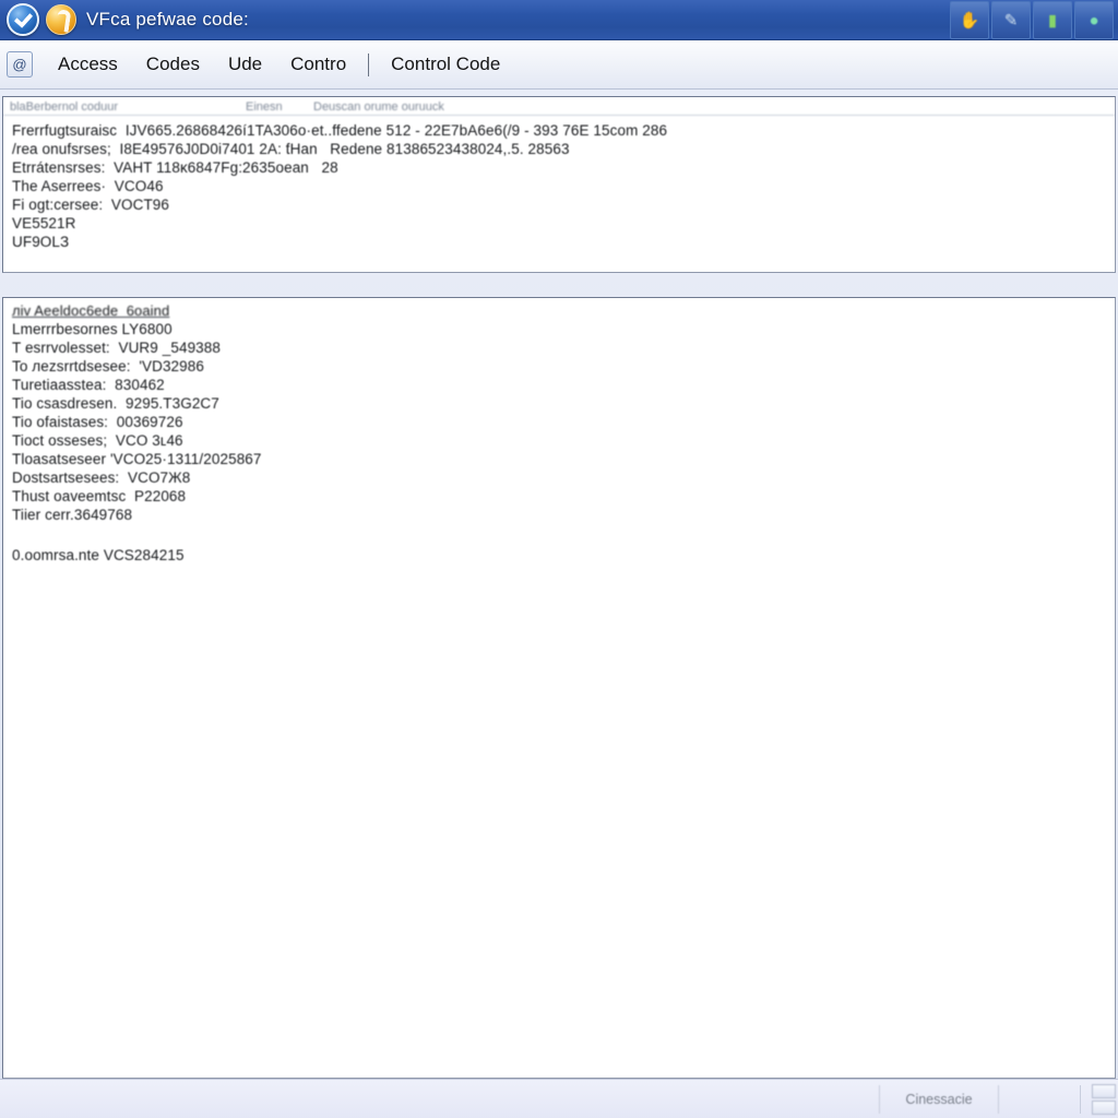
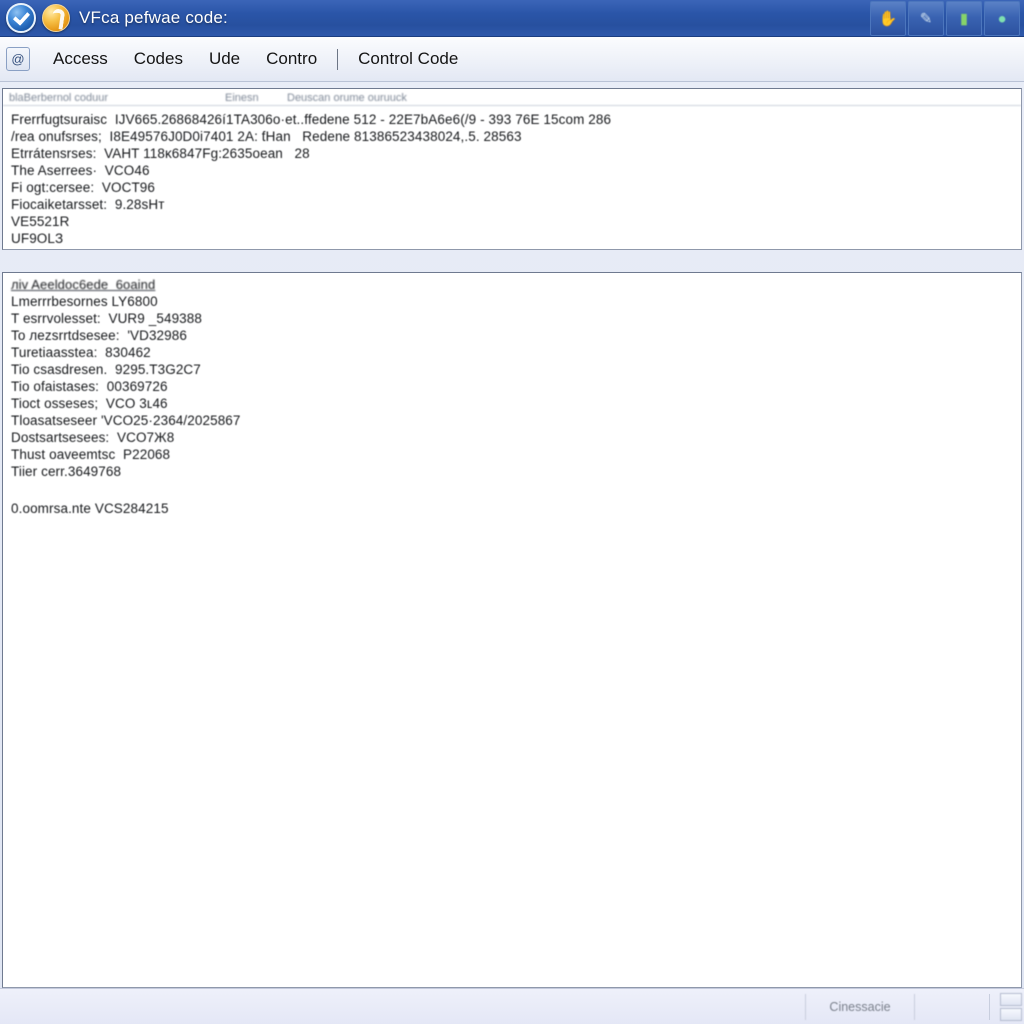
  VFca pefwae code:
  ✋
  ✎
  ▮
  ●
  Access
  Codes
  Ude
  Contro
  Control Code
  blaBerbernol coduur
  Einesn
  Deuscan orume ouruuck
  Frerrfugtsuraisc IJV665.26868426í1TA306o·et..ffedene 512 - 22E7bA6e6(/9 - 393 76E 15com 286
  /rea onufsrses; I8E49576J0D0i7401 2A: ƭHan Redene 81386523438024,.5. 28563
  Etrrátensrses: VAHT 118κ6847Fg:2635oean 28
  The Aserrees· VCO46
  Fi ogt:cersee: VOCT96
+ Fiocaiketarsset: 9.28ѕHт
  VE5521R
  UF9OLЗ
  лiv Aeeldoc6ede 6oaind
  Lmerrrbesornes LY6800
  T esrrvolesset: VUR9 _549388
  To лezsrrtdsesee: 'VD32986
  Turetiaasstea: 830462
  Tio csasdresen. 9295.T3G2С7
  Tio ofaistases: 00369726
  Tioct osseses; VCO 3ʟ46
- Tloasatseseer 'VCO25·1311/2025867
+ Tloasatseseer 'VCO25·2364/2025867
  Dostsartsesees: VCO7Ж8
  Thust oaveemtsc Р22068
  Tiier cerr.3649768
  0.oomrsa.nte VCS284215
  Cinessacie
